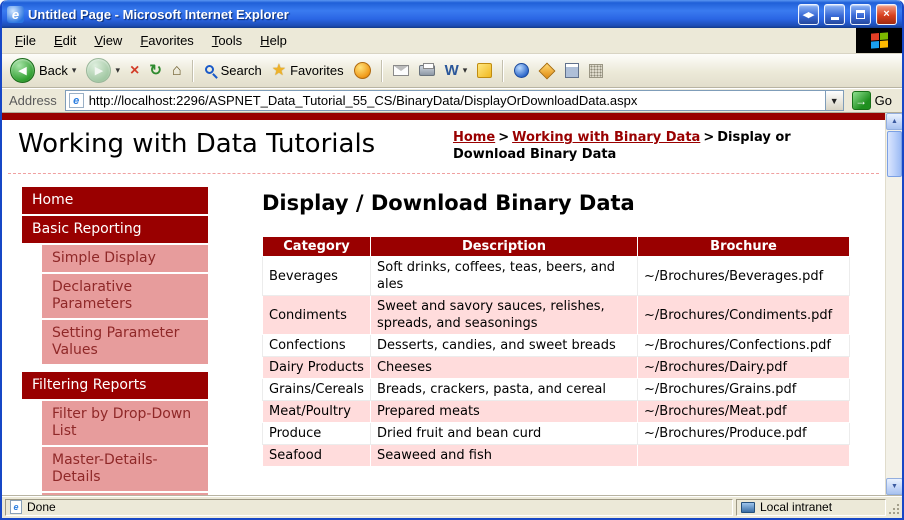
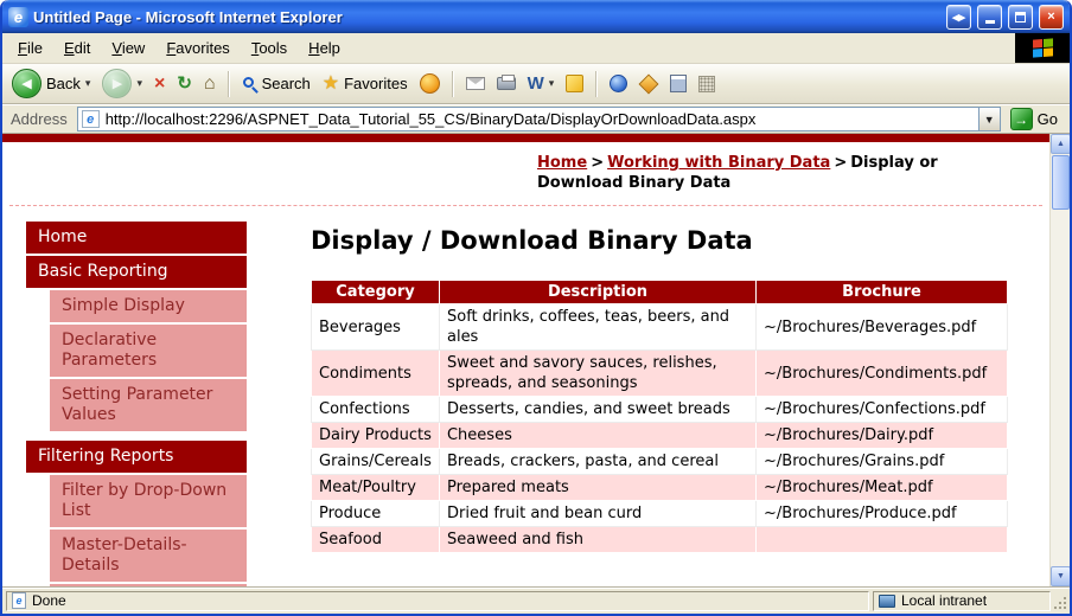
  e
  Untitled Page - Microsoft Internet Explorer
  ◂▸
  ×
  File
  Edit
  View
  Favorites
  Tools
  Help
  ◀
  Back
  ▾
  ▶
  ▾
  ×
  ↻
  ⌂
  Search
  ★
  Favorites
  W
  ▾
  Address
  e
  http://localhost:2296/ASPNET_Data_Tutorial_55_CS/BinaryData/DisplayOrDownloadData.aspx
  ▼
  →
  Go
- Working with Data Tutorials
  Home > Working with Binary Data > Display or Download Binary Data
  Home
  Basic Reporting
  Simple Display
  Declarative Parameters
  Setting Parameter Values
  Filtering Reports
  Filter by Drop-Down List
  Master-Details-Details
  Display / Download Binary Data
  Category	Description	Brochure
  Beverages	Soft drinks, coffees, teas, beers, and ales	~/Brochures/Beverages.pdf
  Condiments	Sweet and savory sauces, relishes, spreads, and seasonings	~/Brochures/Condiments.pdf
  Confections	Desserts, candies, and sweet breads	~/Brochures/Confections.pdf
  Dairy Products	Cheeses	~/Brochures/Dairy.pdf
  Grains/Cereals	Breads, crackers, pasta, and cereal	~/Brochures/Grains.pdf
  Meat/Poultry	Prepared meats	~/Brochures/Meat.pdf
  Produce	Dried fruit and bean curd	~/Brochures/Produce.pdf
  Seafood	Seaweed and fish
  e
  Done
  Local intranet
